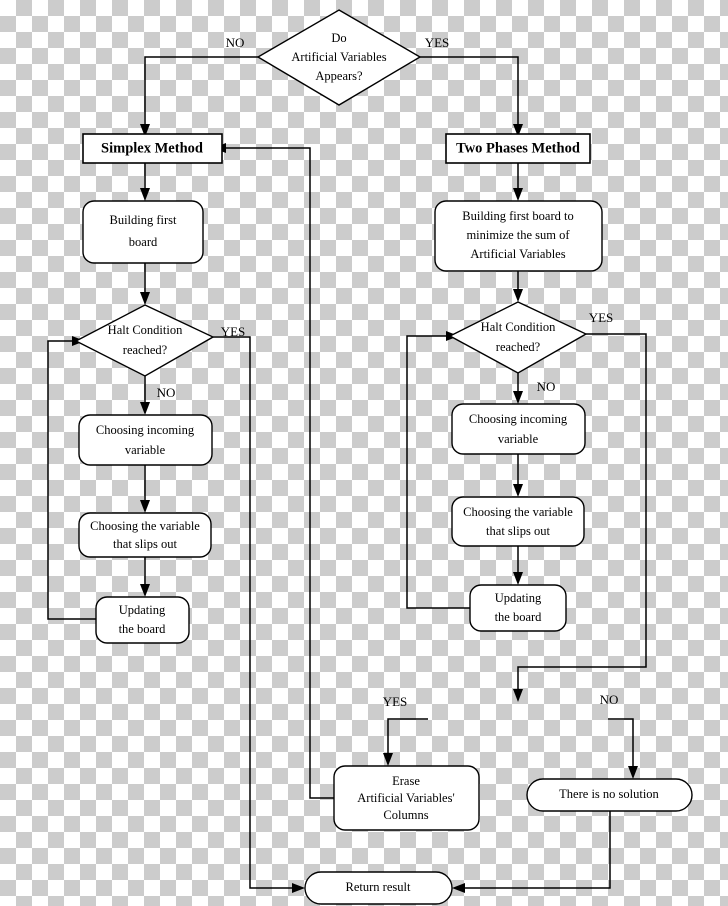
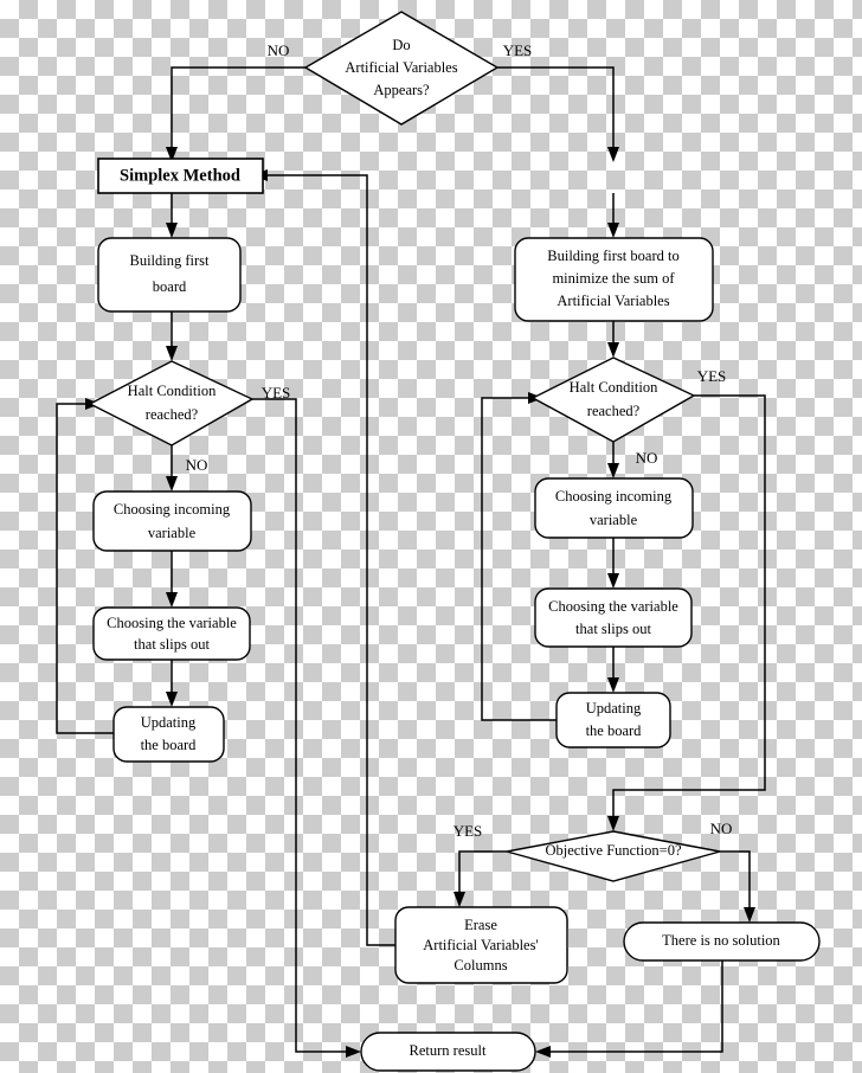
  Do
  Artificial Variables
  Appears?
  Simplex Method
- Two Phases Method
  Building first
  board
  Building first board to
  minimize the sum of
  Artificial Variables
  Halt Condition
  reached?
  Halt Condition
  reached?
  Choosing incoming
  variable
  Choosing incoming
  variable
  Choosing the variable
  that slips out
  Choosing the variable
  that slips out
  Updating
  the board
  Updating
  the board
+ Objective Function=0?
  Erase
  Artificial Variables'
  Columns
  There is no solution
  Return result
  NO
  YES
  YES
  NO
  YES
  NO
  YES
  NO
